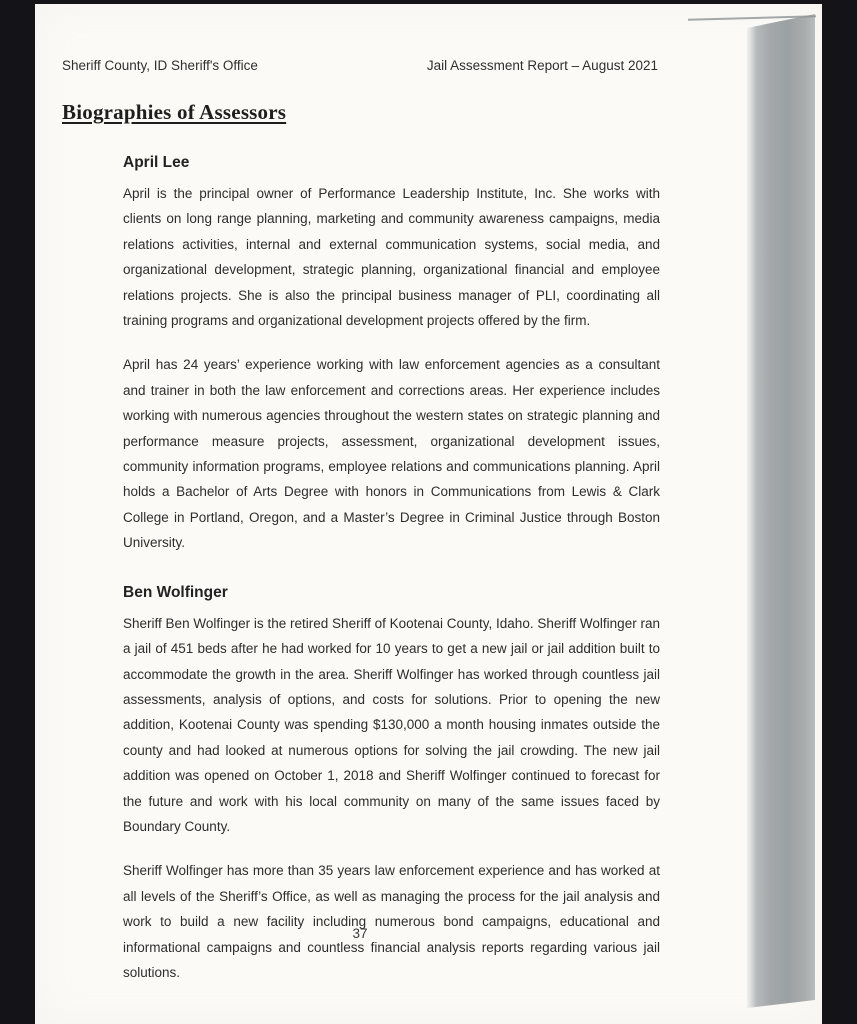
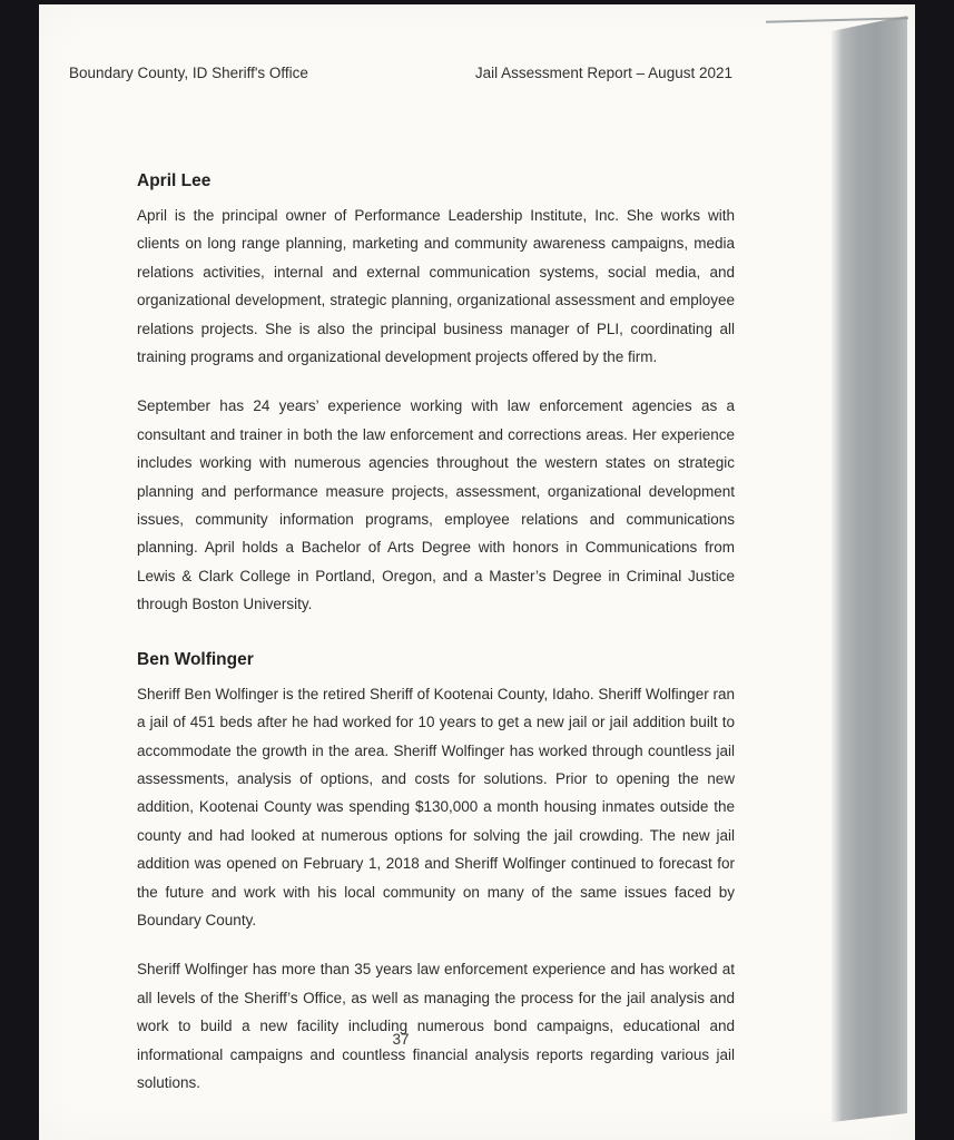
- Sheriff County, ID Sheriff's Office
+ Boundary County, ID Sheriff's Office
  Jail Assessment Report – August 2021
- Biographies of Assessors
  April Lee
- April is the principal owner of Performance Leadership Institute, Inc. She works with clients on long range planning, marketing and community awareness campaigns, media relations activities, internal and external communication systems, social media, and organizational development, strategic planning, organizational financial and employee relations projects. She is also the principal business manager of PLI, coordinating all training programs and organizational development projects offered by the firm.
+ April is the principal owner of Performance Leadership Institute, Inc. She works with clients on long range planning, marketing and community awareness campaigns, media relations activities, internal and external communication systems, social media, and organizational development, strategic planning, organizational assessment and employee relations projects. She is also the principal business manager of PLI, coordinating all training programs and organizational development projects offered by the firm.
- April has 24 years’ experience working with law enforcement agencies as a consultant and trainer in both the law enforcement and corrections areas. Her experience includes working with numerous agencies throughout the western states on strategic planning and performance measure projects, assessment, organizational development issues, community information programs, employee relations and communications planning. April holds a Bachelor of Arts Degree with honors in Communications from Lewis & Clark College in Portland, Oregon, and a Master’s Degree in Criminal Justice through Boston University.
+ September has 24 years’ experience working with law enforcement agencies as a consultant and trainer in both the law enforcement and corrections areas. Her experience includes working with numerous agencies throughout the western states on strategic planning and performance measure projects, assessment, organizational development issues, community information programs, employee relations and communications planning. April holds a Bachelor of Arts Degree with honors in Communications from Lewis & Clark College in Portland, Oregon, and a Master’s Degree in Criminal Justice through Boston University.
  Ben Wolfinger
- Sheriff Ben Wolfinger is the retired Sheriff of Kootenai County, Idaho. Sheriff Wolfinger ran a jail of 451 beds after he had worked for 10 years to get a new jail or jail addition built to accommodate the growth in the area. Sheriff Wolfinger has worked through countless jail assessments, analysis of options, and costs for solutions. Prior to opening the new addition, Kootenai County was spending $130,000 a month housing inmates outside the county and had looked at numerous options for solving the jail crowding. The new jail addition was opened on October 1, 2018 and Sheriff Wolfinger continued to forecast for the future and work with his local community on many of the same issues faced by Boundary County.
+ Sheriff Ben Wolfinger is the retired Sheriff of Kootenai County, Idaho. Sheriff Wolfinger ran a jail of 451 beds after he had worked for 10 years to get a new jail or jail addition built to accommodate the growth in the area. Sheriff Wolfinger has worked through countless jail assessments, analysis of options, and costs for solutions. Prior to opening the new addition, Kootenai County was spending $130,000 a month housing inmates outside the county and had looked at numerous options for solving the jail crowding. The new jail addition was opened on February 1, 2018 and Sheriff Wolfinger continued to forecast for the future and work with his local community on many of the same issues faced by Boundary County.
  Sheriff Wolfinger has more than 35 years law enforcement experience and has worked at all levels of the Sheriff’s Office, as well as managing the process for the jail analysis and work to build a new facility including numerous bond campaigns, educational and informational campaigns and countless financial analysis reports regarding various jail solutions.
  37
